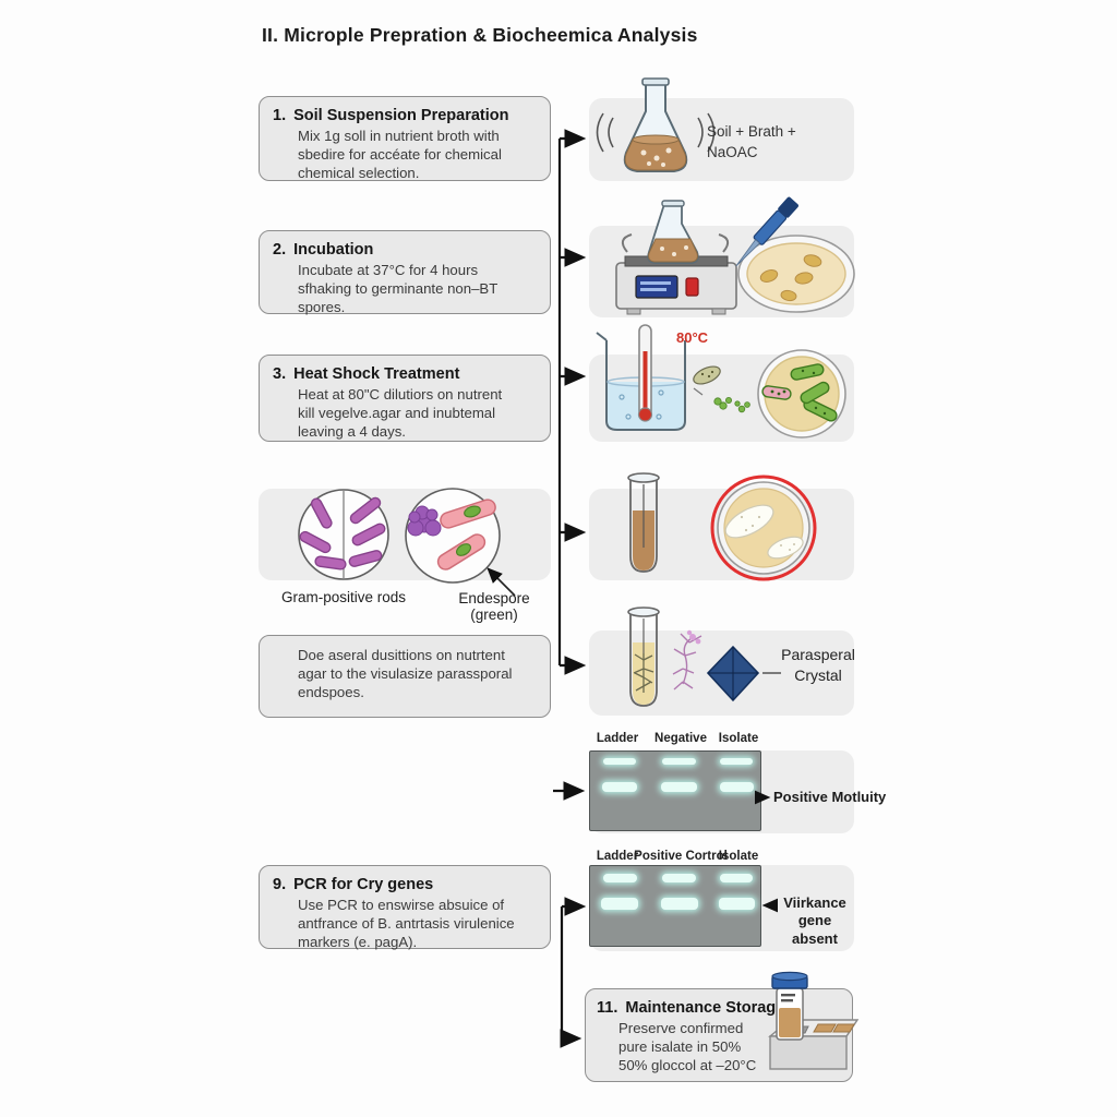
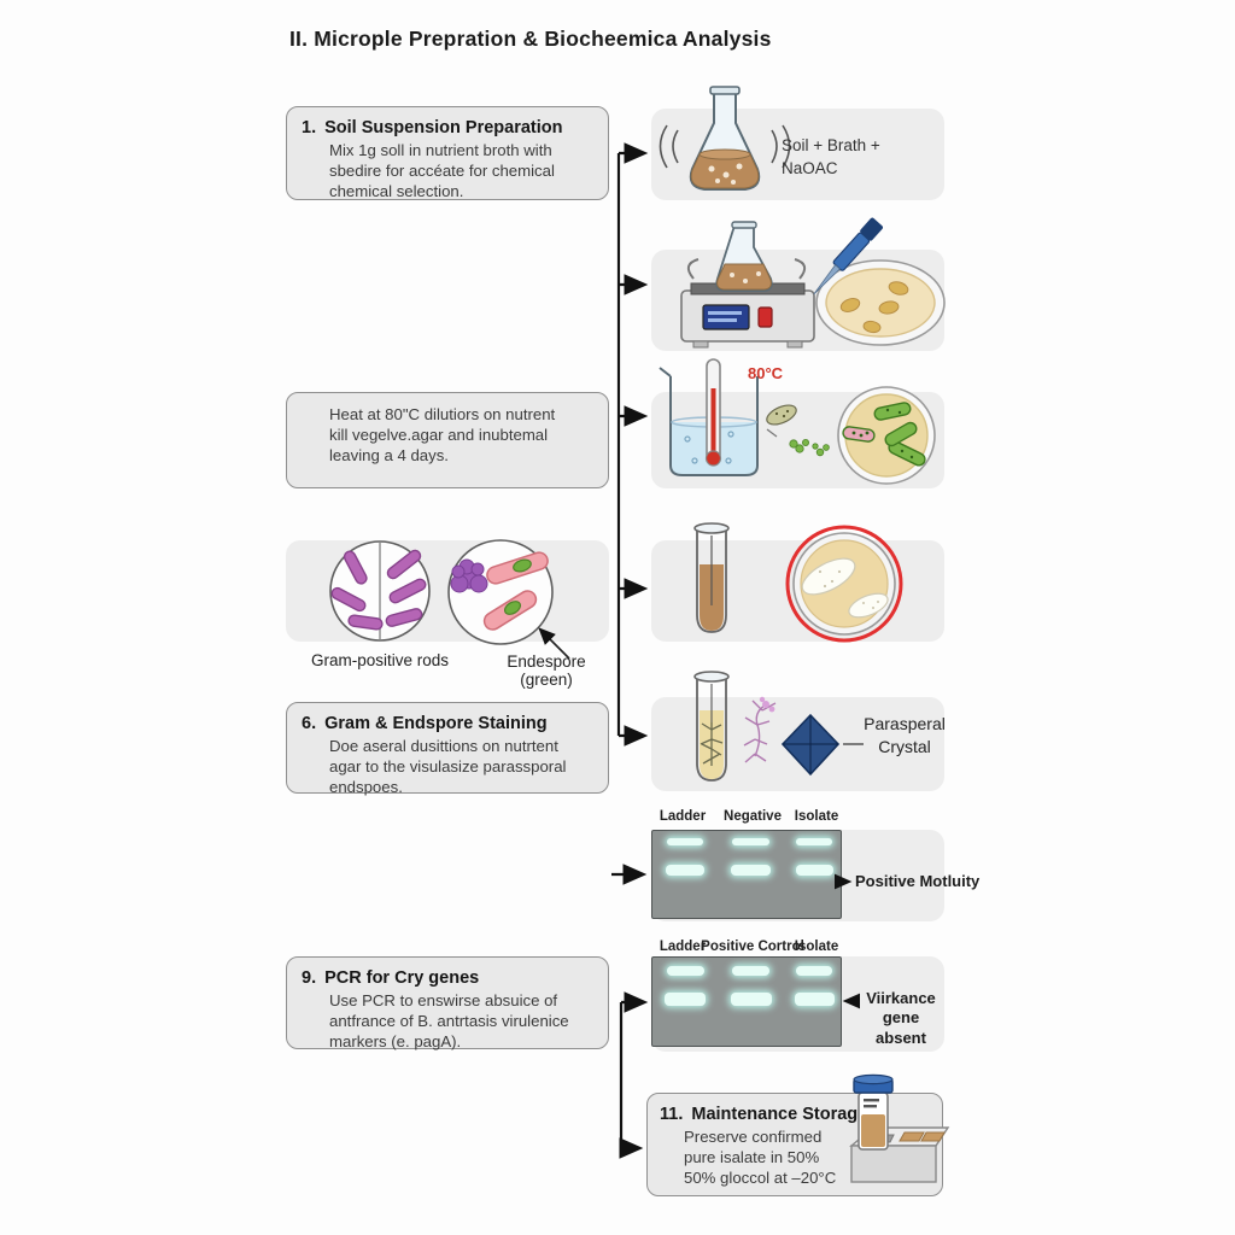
  II. Microple Prepration & Biocheemica Analysis
  1.
  Soil Suspension Preparation
  Mix 1g soll in nutrient broth with
  sbedire for accéate for chemical
  chemical selection.
- 2.
- Incubation
- Incubate at 37°C for 4 hours
- sfhaking to germinante non–BT
- spores.
- 3.
- Heat Shock Treatment
  Heat at 80"C dilutiors on nutrent
  kill vegelve.agar and inubtemal
  leaving a 4 days.
  Gram-positive rods
  Endespore
  (green)
+ 6.
+ Gram & Endspore Staining
  Doe aseral dusittions on nutrtent
  agar to the visulasize parassporal
  endspoes.
  9.
  PCR for Cry genes
  Use PCR to enswirse absuice of
  antfrance of B. antrtasis virulenice
  markers (e. pagA).
  Soil + Brath +
  NaOAC
  80°C
  Parasperal
  Crystal
  Ladder
  Negative
  Isolate
  Positive Motluity
  Ladder
  Positive Cortrol
  Isolate
  Viirkance gene
  absent
  11.
  Maintenance Storag
  Preserve confirmed
  pure isalate in 50%
  50% gloccol at –20°C
